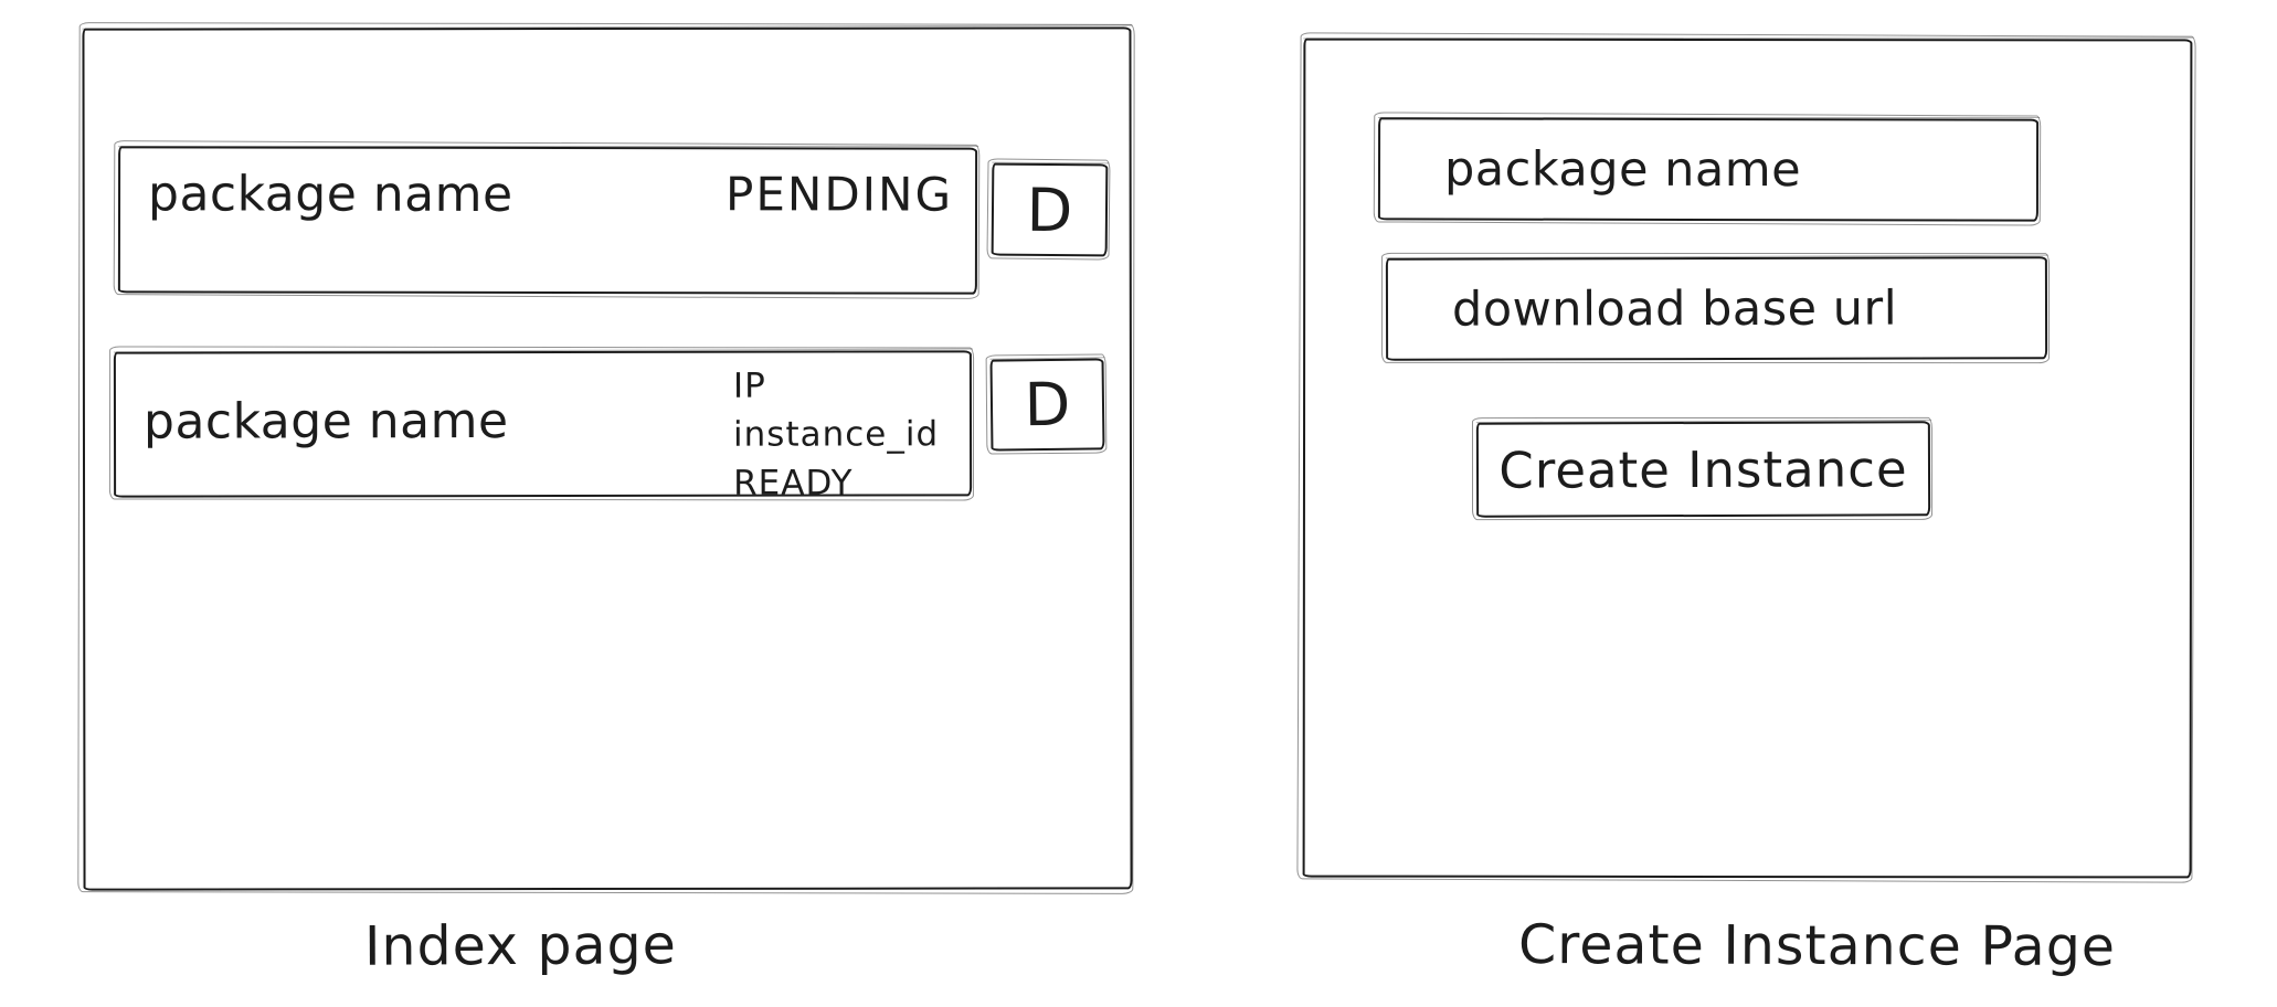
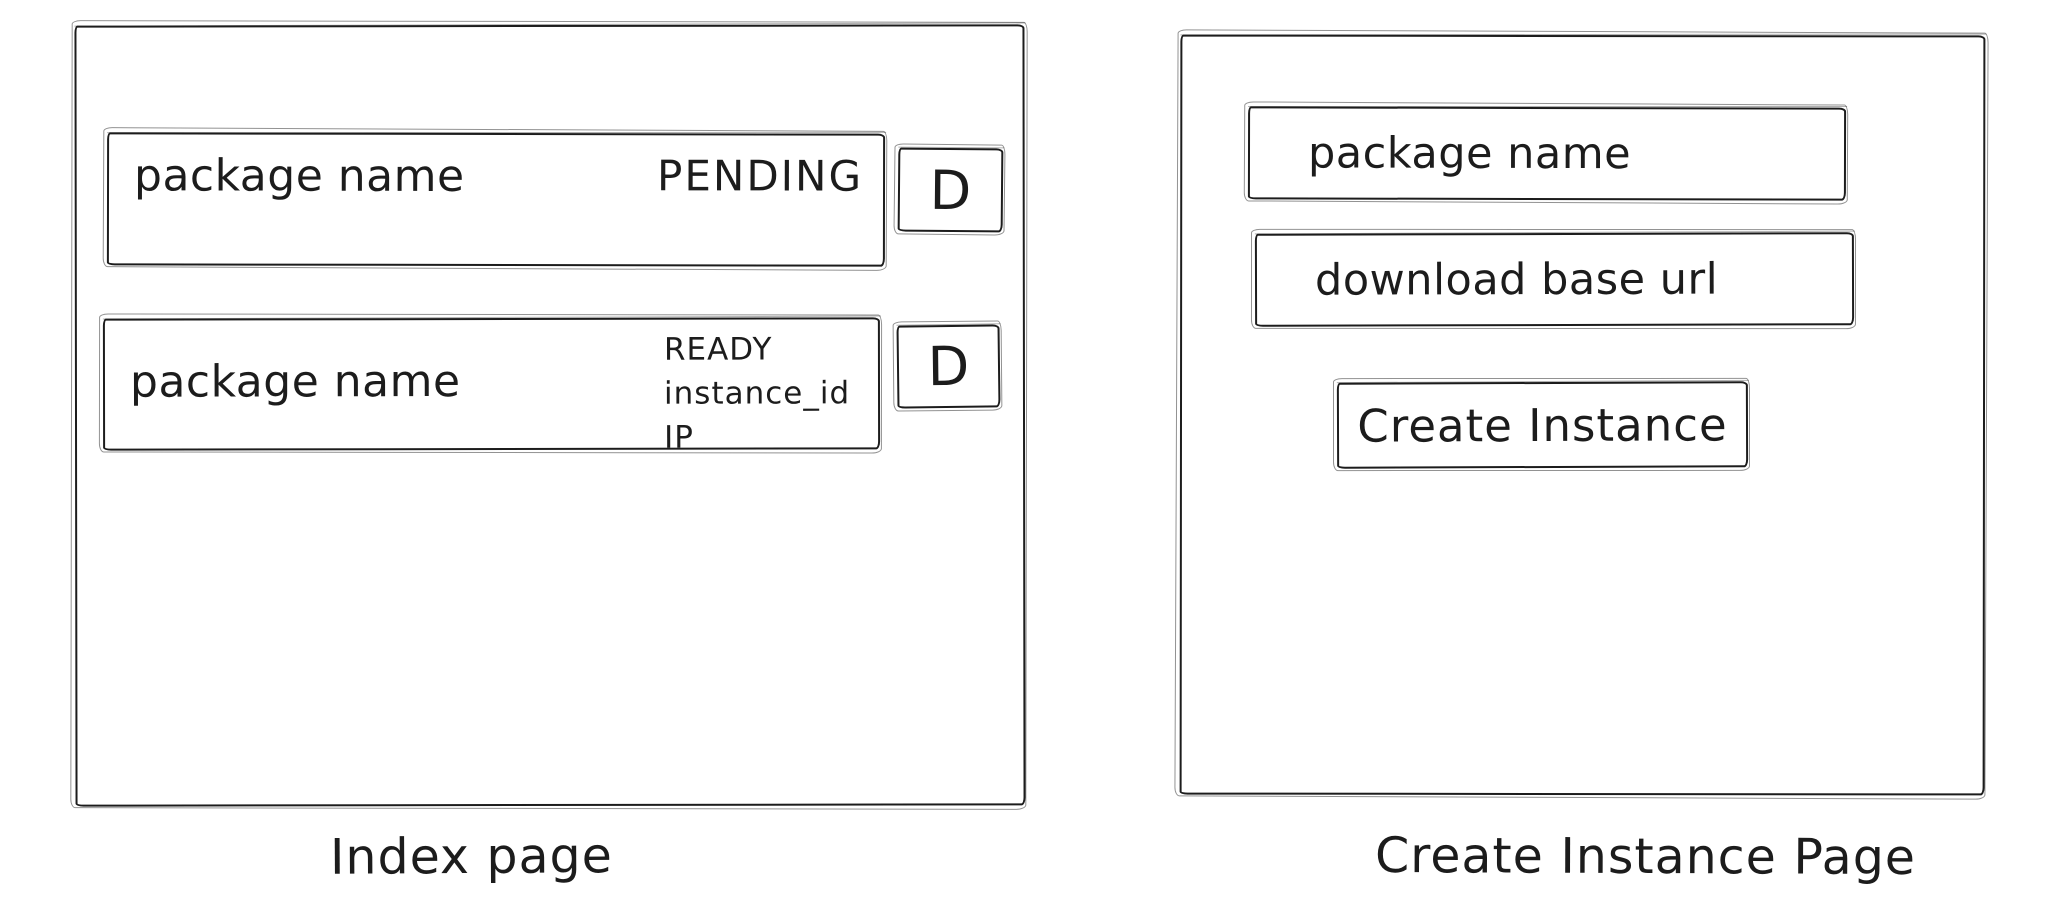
  package name
  PENDING
  D
  package name
- IP
+ READY
  instance_id
- READY
+ IP
  D
  Index page
  package name
  download base url
  Create Instance
  Create Instance Page
